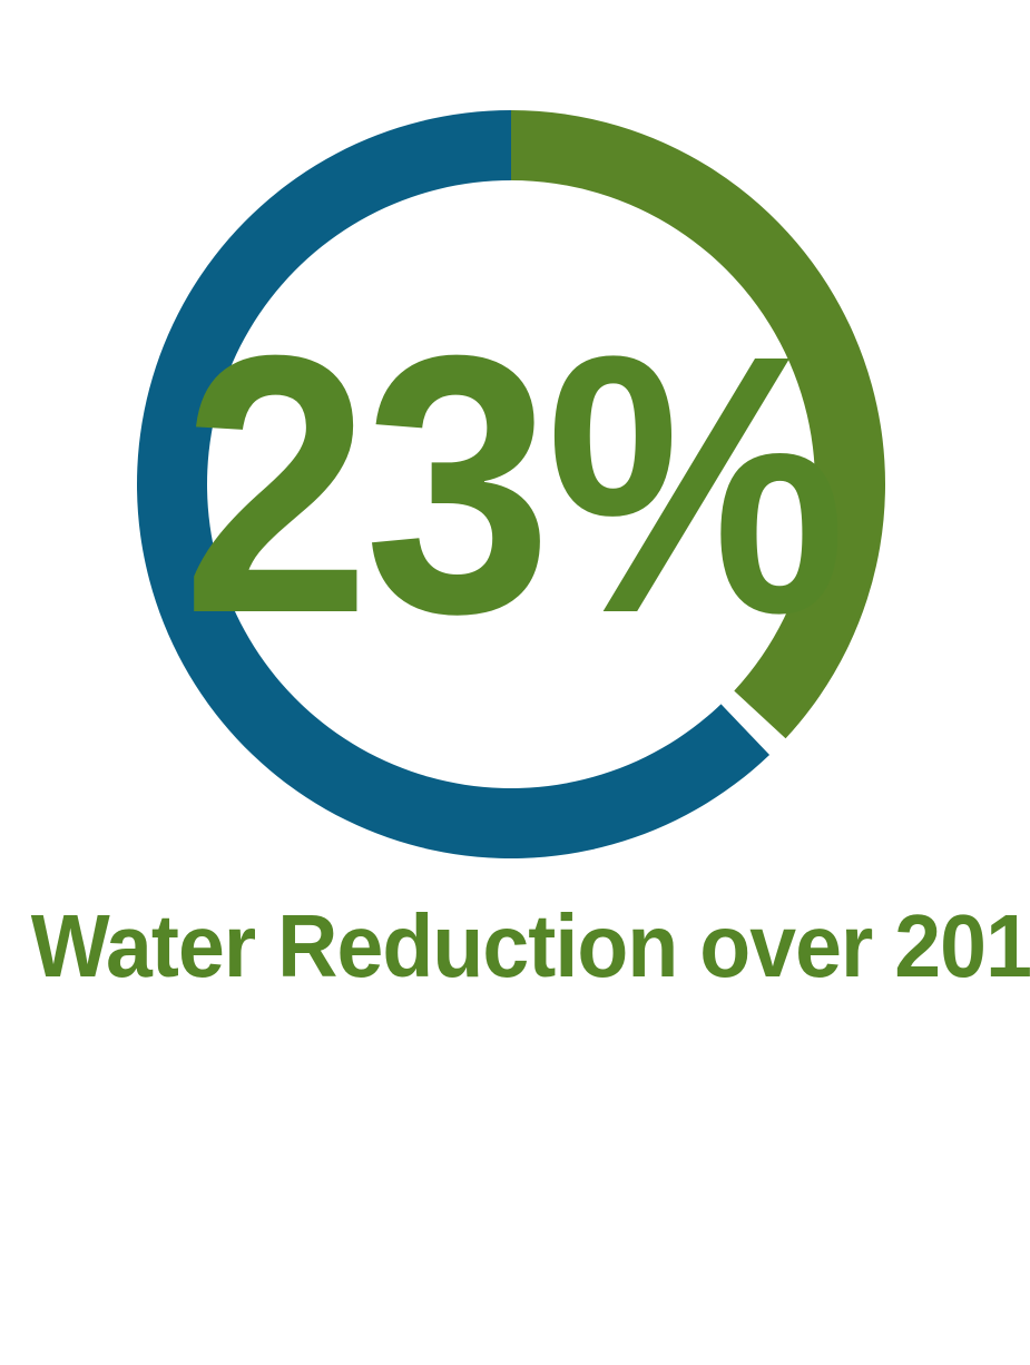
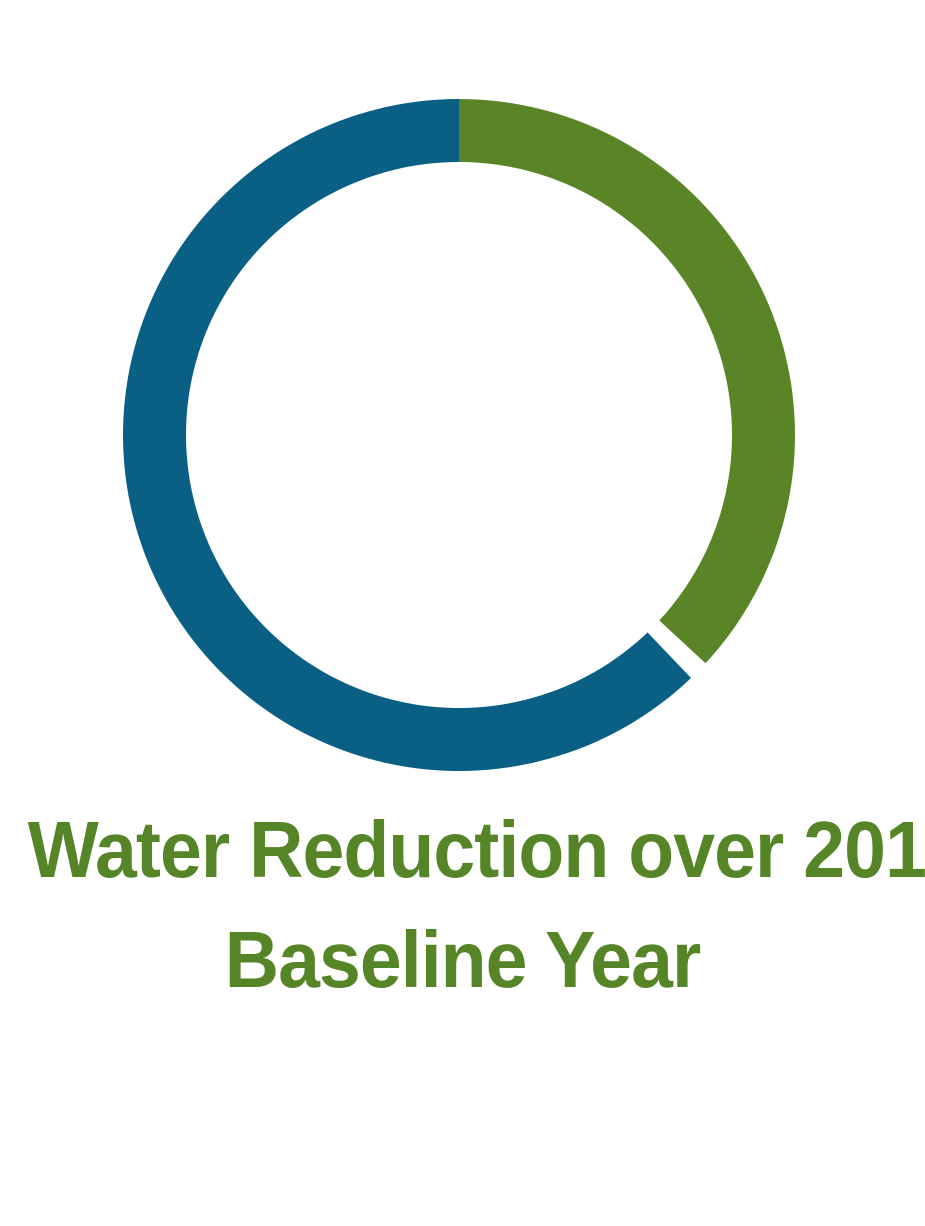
- 23%
  Water Reduction over 201
+ Baseline Year
